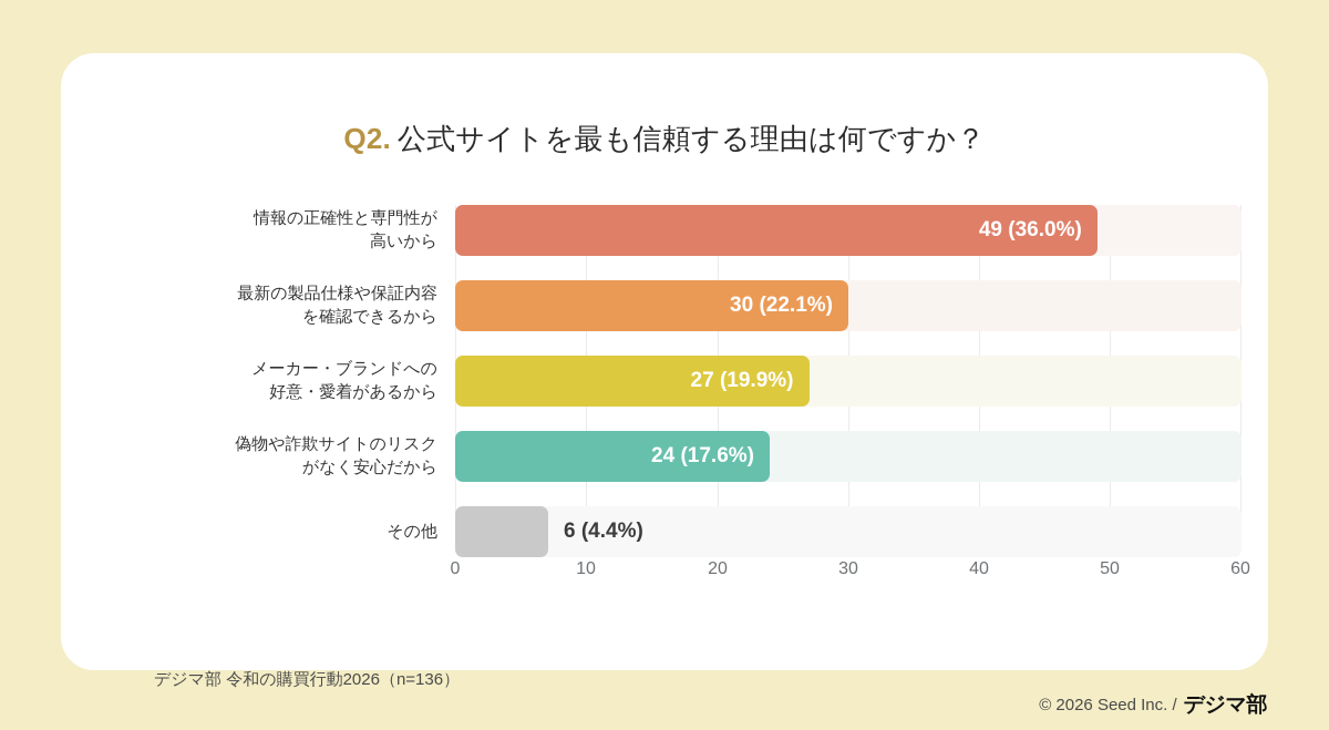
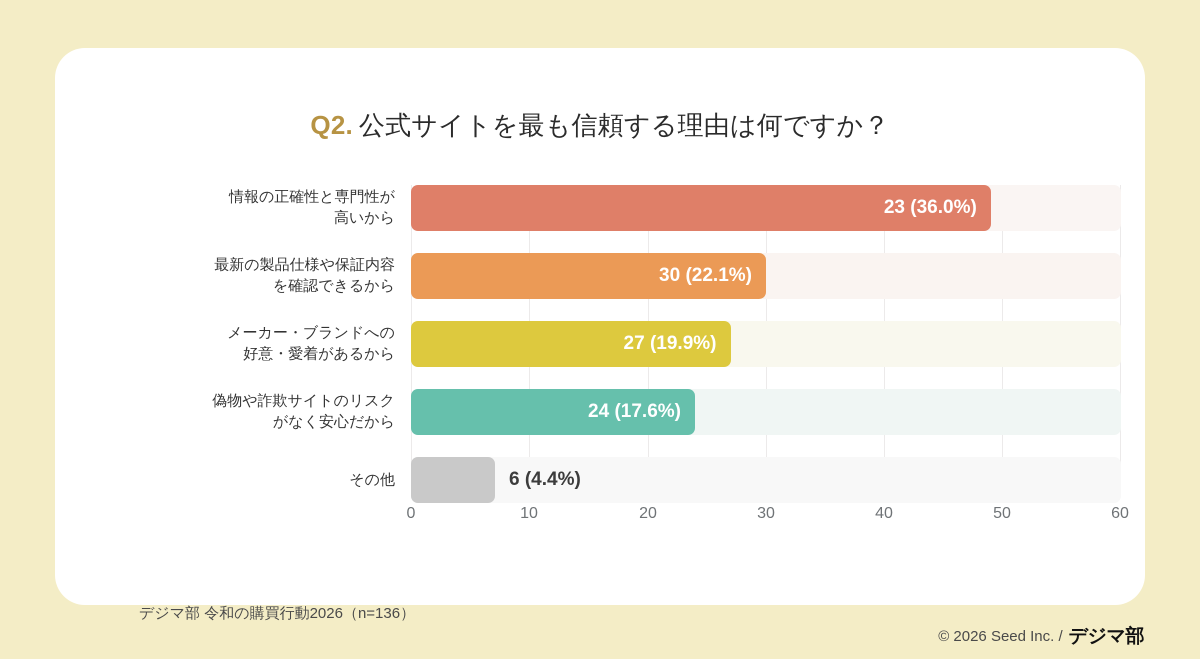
  Q2. 公式サイトを最も信頼する理由は何ですか？
  情報の正確性と専門性が
  高いから
- 49 (36.0%)
+ 23 (36.0%)
  最新の製品仕様や保証内容
  を確認できるから
  30 (22.1%)
  メーカー・ブランドへの
  好意・愛着があるから
  27 (19.9%)
  偽物や詐欺サイトのリスク
  がなく安心だから
  24 (17.6%)
  その他
  6 (4.4%)
  0
  10
  20
  30
  40
  50
  60
  デジマ部 令和の購買行動2026（n=136）
  © 2026 Seed Inc. /
  デジマ部
